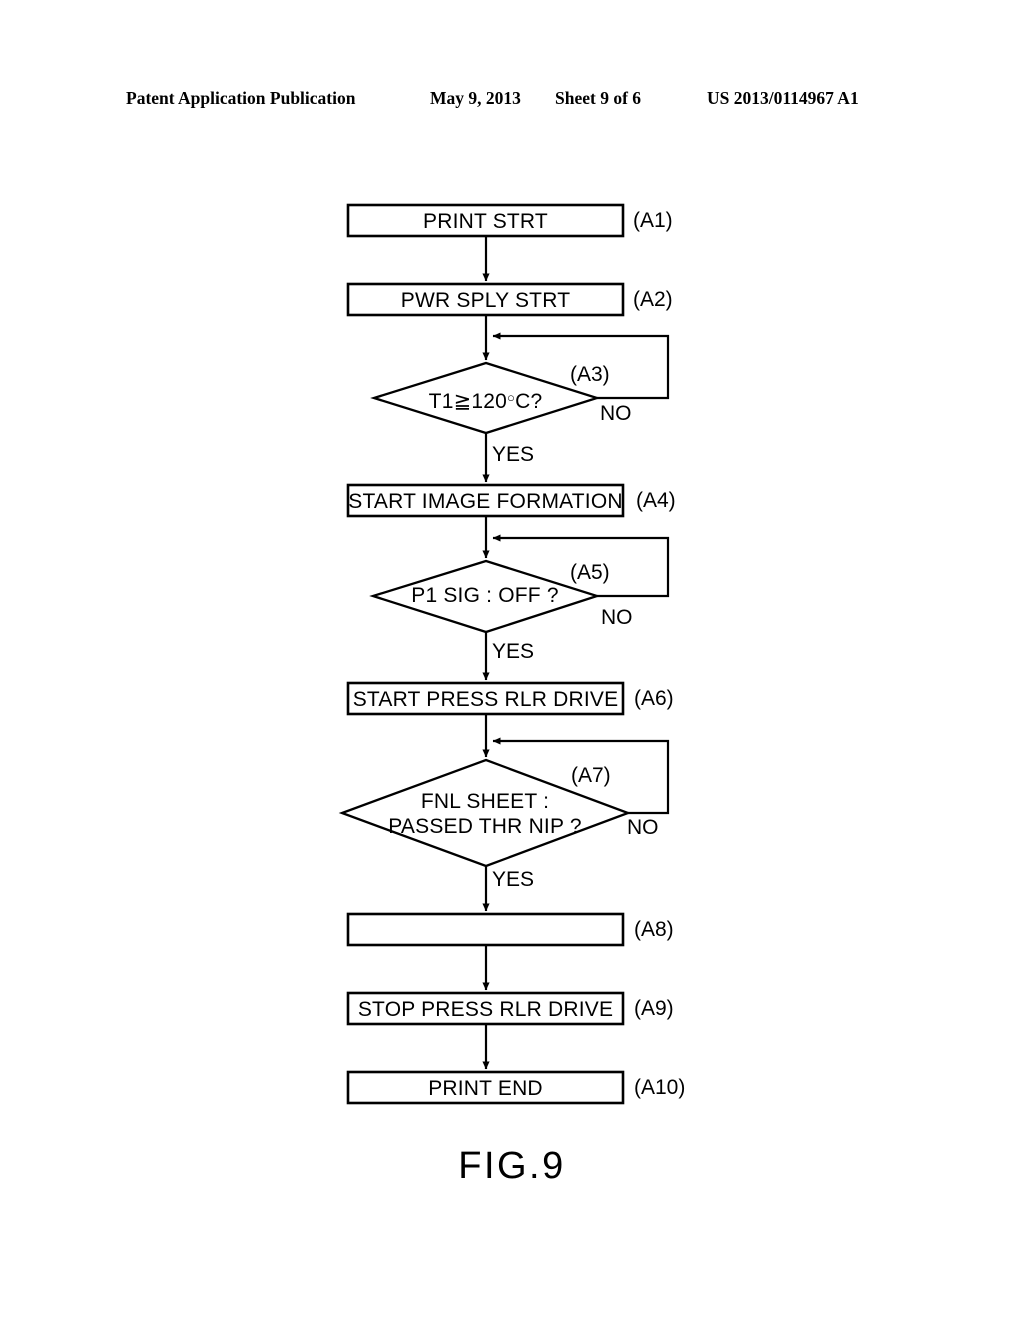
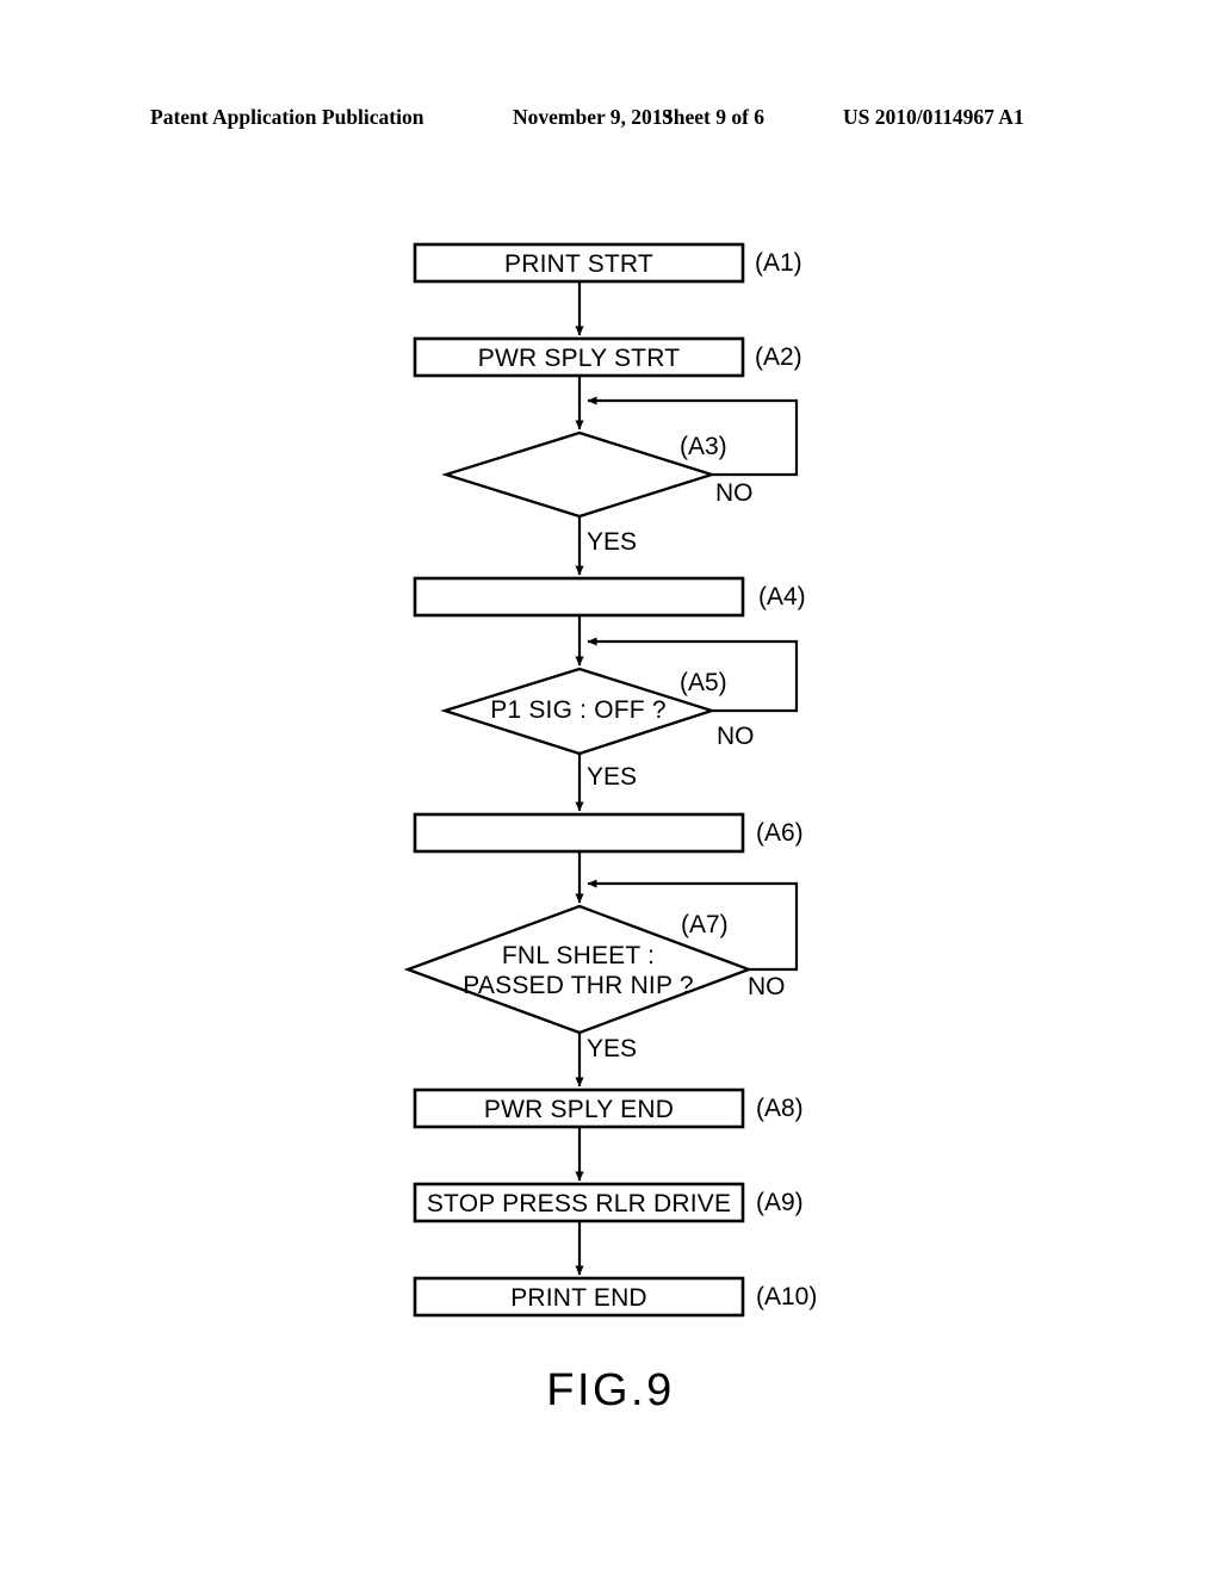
  Patent Application Publication
- May 9, 2013
+ November 9, 2013
  Sheet 9 of 6
- US 2013/0114967 A1
+ US 2010/0114967 A1
  PRINT STRT
  PWR SPLY STRT
- T1≧120○C?
- START IMAGE FORMATION
  P1 SIG : OFF ?
- START PRESS RLR DRIVE
  FNL SHEET :
  PASSED THR NIP ?
+ PWR SPLY END
  STOP PRESS RLR DRIVE
  PRINT END
  (A1)
  (A2)
  (A3)
  (A4)
  (A5)
  (A6)
  (A7)
  (A8)
  (A9)
  (A10)
  NO
  YES
  NO
  YES
  NO
  YES
  FIG.9
